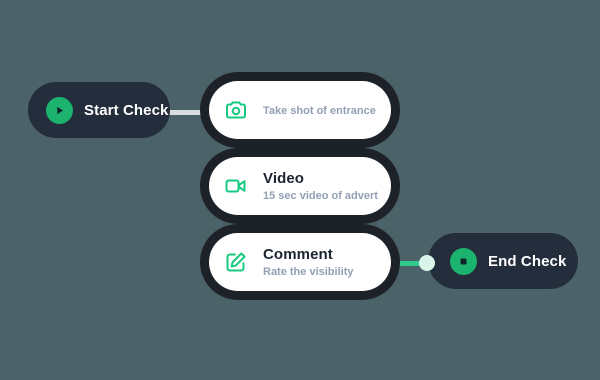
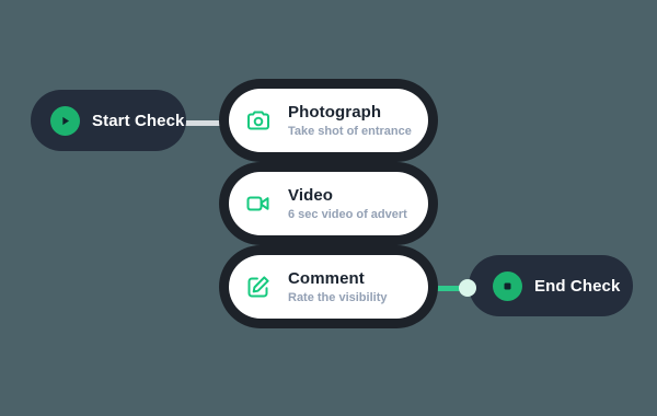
  Start Check
+ Photograph
  Take shot of entrance
  Video
- 15 sec video of advert
+ 6 sec video of advert
  Comment
  Rate the visibility
  End Check
